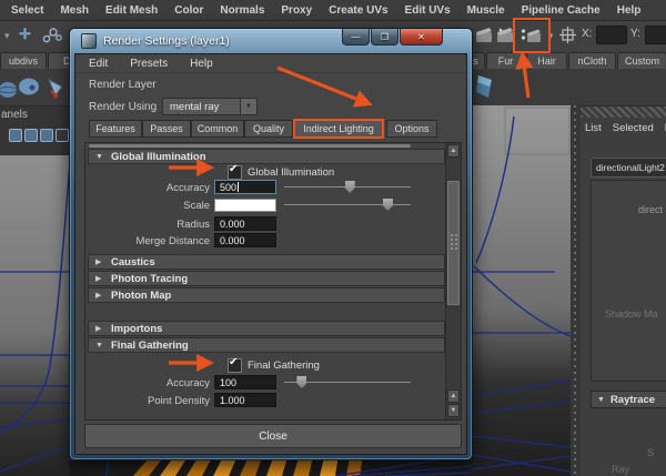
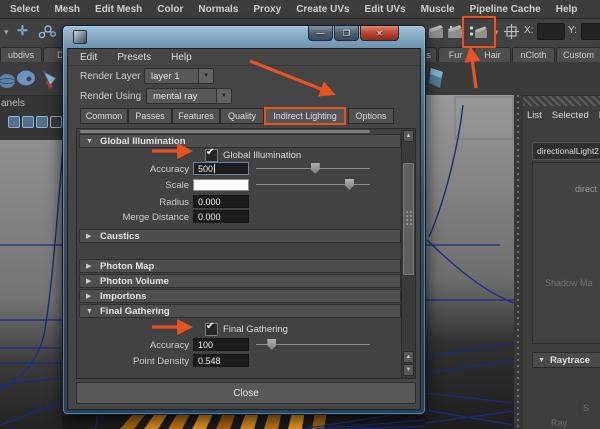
  Select
  Mesh
  Edit Mesh
  Color
  Normals
  Proxy
  Create UVs
  Edit UVs
  Muscle
  Pipeline Cache
  Help
  ▾
  ✛
  ▾
  X:
  Y:
  ubdivs
  s
  Fur
  Hair
  nCloth
  Custom
  anels
  List
  Selected
  directionalLight2
  direct
  Shadow Ma
  Raytrace
  S
  Ray
- Render Settings (layer1)
  —
  ❐
  ✕
  Edit
  Presets
  Help
  Render Layer
+ layer 1
  Render Using
  mental ray
- Features
+ Common
  Passes
- Common
+ Features
  Quality
  Indirect Lighting
  Options
  Global Illumination
  ✔
  Global Illumination
  Accuracy
  500
  Scale
  Radius
  0.000
  Merge Distance
  0.000
  Caustics
- Photon Tracing
  Photon Map
+ Photon Volume
  Importons
  Final Gathering
  ✔
  Final Gathering
  Accuracy
  100
  Point Density
- 1.000
+ 0.548
  Close
